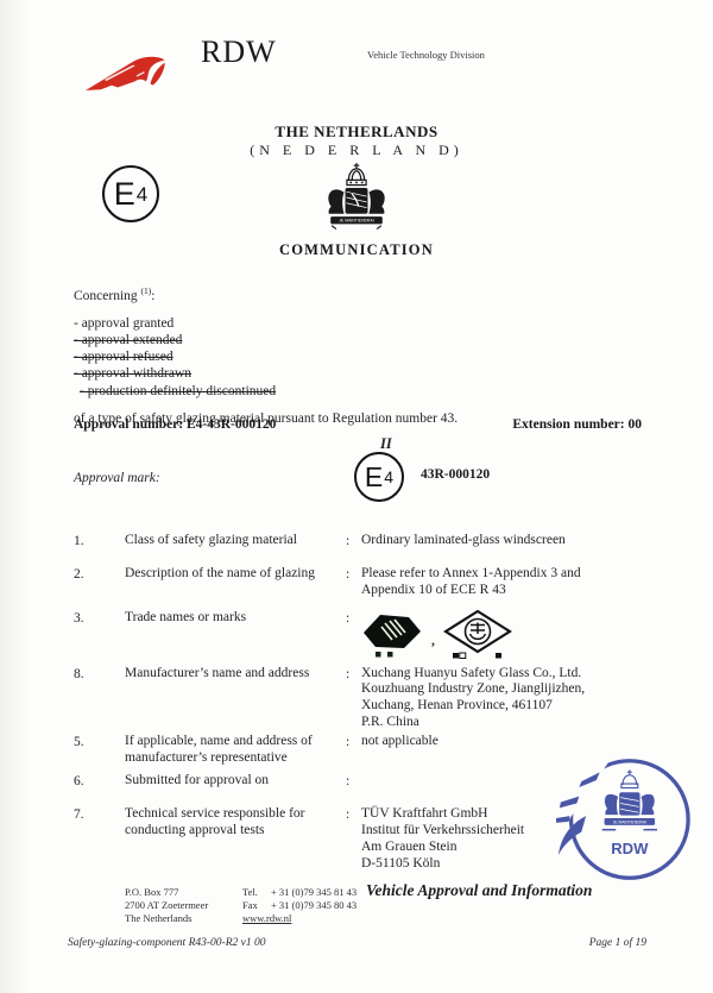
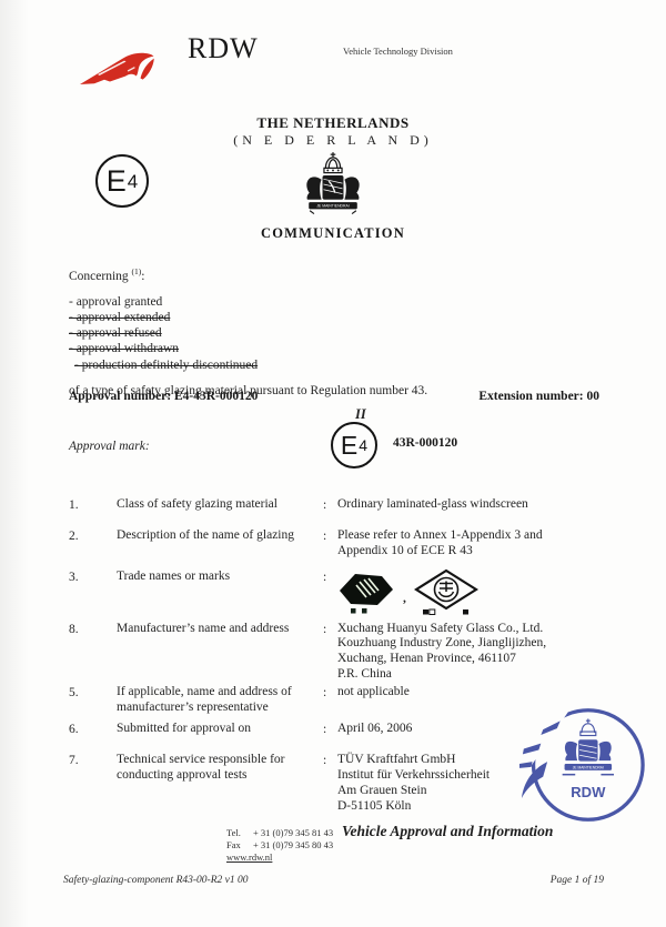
  RDW
  Vehicle Technology Division
  THE NETHERLANDS
  (N E D E R L A N D)
  E
  4
  COMMUNICATION
  Concerning (1):
  - approval granted
  - approval extended
  - approval refused
  - approval withdrawn
  - production definitely discontinued
  of a type of safety glazing material pursuant to Regulation number 43.
  Approval number: E4-43R-000120
  Extension number: 00
  Approval mark:
  II
  E
  4
  43R-000120
  1.
  Class of safety glazing material
  :
  Ordinary laminated-glass windscreen
  2.
  Description of the name of glazing
  :
  Please refer to Annex 1-Appendix 3 and
  Appendix 10 of ECE R 43
  3.
  Trade names or marks
  :
  ,
  8.
  Manufacturer’s name and address
  :
  Xuchang Huanyu Safety Glass Co., Ltd.
  Kouzhuang Industry Zone, Jianglijizhen,
  Xuchang, Henan Province, 461107
  P.R. China
  5.
  If applicable, name and address of
  manufacturer’s representative
  :
  not applicable
  6.
  Submitted for approval on
  :
+ April 06, 2006
  7.
  Technical service responsible for
  conducting approval tests
  :
  TÜV Kraftfahrt GmbH
  Institut für Verkehrssicherheit
  Am Grauen Stein
  D-51105 Köln
  RDW
- P.O. Box 777
- 2700 AT Zoetermeer
- The Netherlands
  Tel. + 31 (0)79 345 81 43
  Fax + 31 (0)79 345 80 43
  www.rdw.nl
  Vehicle Approval and Information
  Safety-glazing-component R43-00-R2 v1 00
  Page 1 of 19
